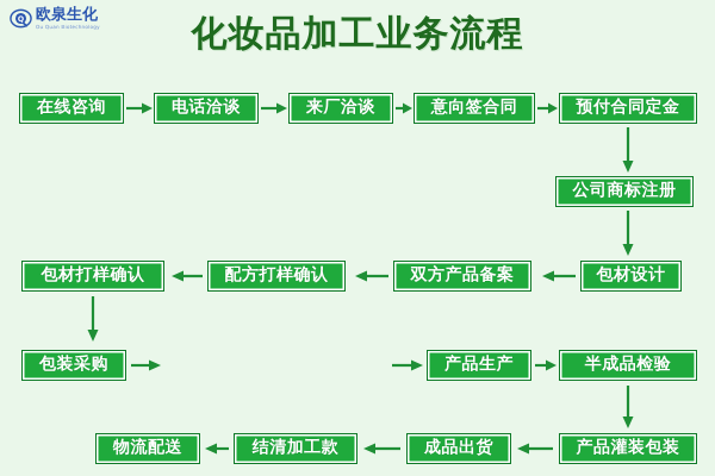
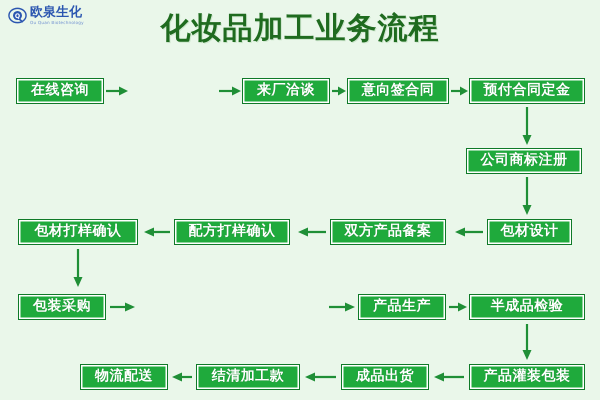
  欧泉生化
  化妆品加工业务流程
  在线咨询
- 电话洽谈
  来厂洽谈
  意向签合同
  预付合同定金
  公司商标注册
  包材设计
  双方产品备案
  配方打样确认
  包材打样确认
  包装采购
  产品生产
  半成品检验
  产品灌装包装
  成品出货
  结清加工款
  物流配送
